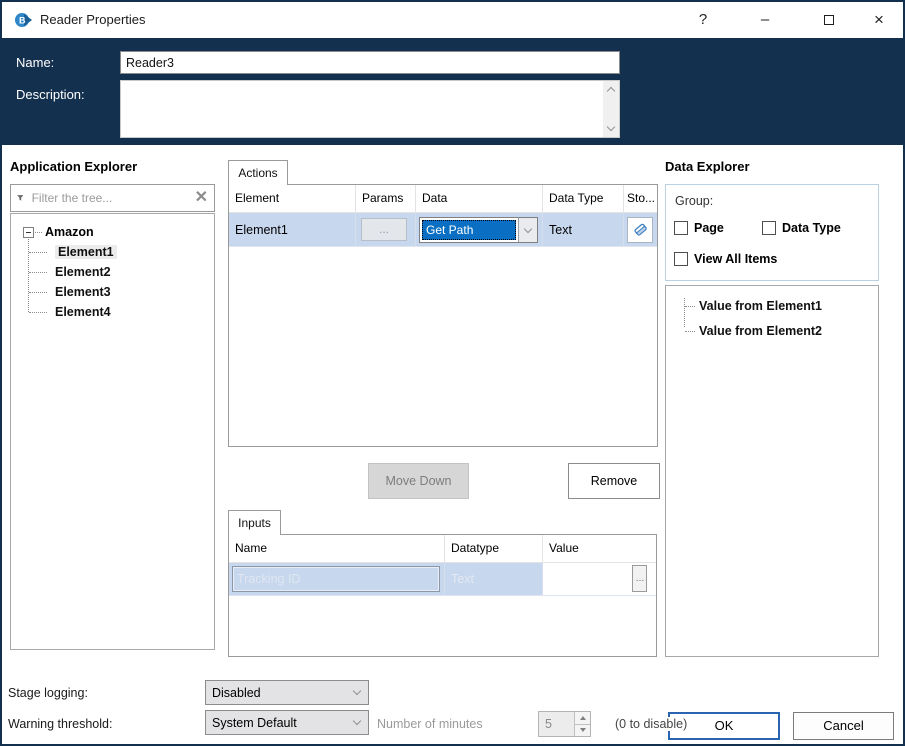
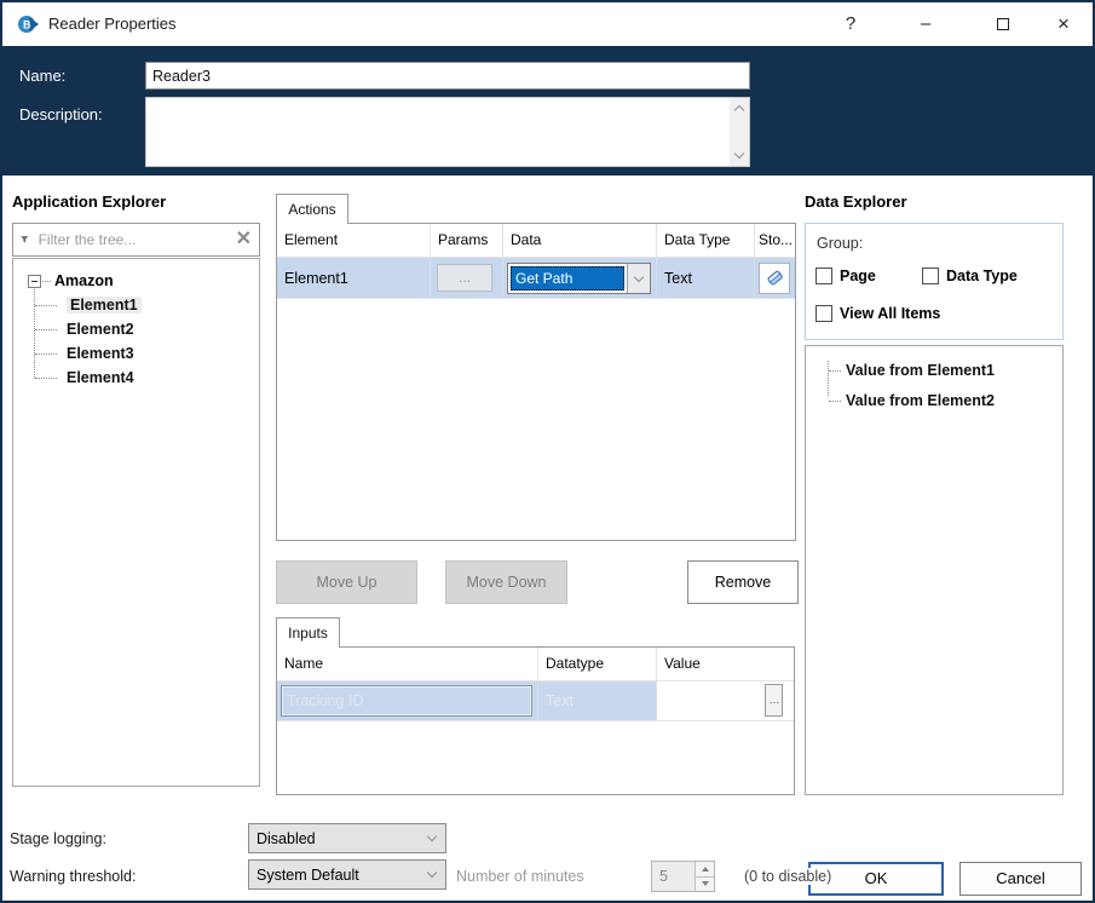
  B
  Reader Properties
  ?
  –
  ×
  Name:
  Reader3
  Description:
  Application Explorer
  Filter the tree...
  ✕
  Amazon
  Element1
  Element2
  Element3
  Element4
  Actions
  Element
  Params
  Data
  Data Type
  Sto...
  Element1
  ...
  Get Path
  Text
+ Move Up
  Move Down
  Remove
  Inputs
  Name
  Datatype
  Value
  Tracking ID
  Text
  …
  Data Explorer
  Group:
  Page
  Data Type
  View All Items
  Value from Element1
  Value from Element2
  Stage logging:
  Disabled
  Warning threshold:
  System Default
  Number of minutes
  5
  OK
  (0 to disable)
  Cancel
